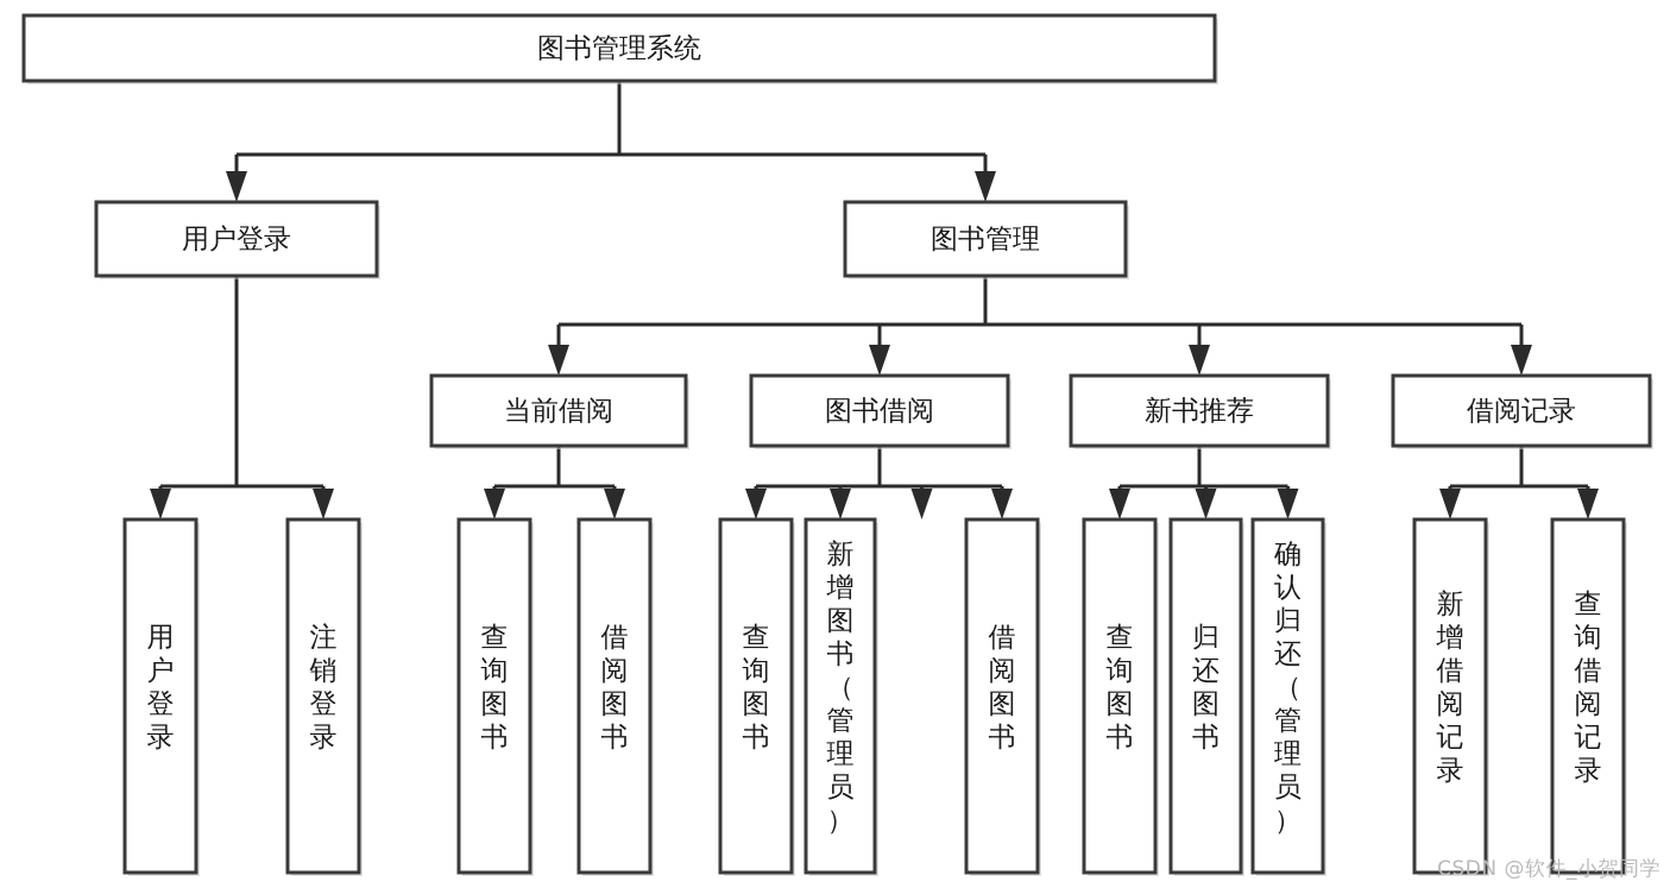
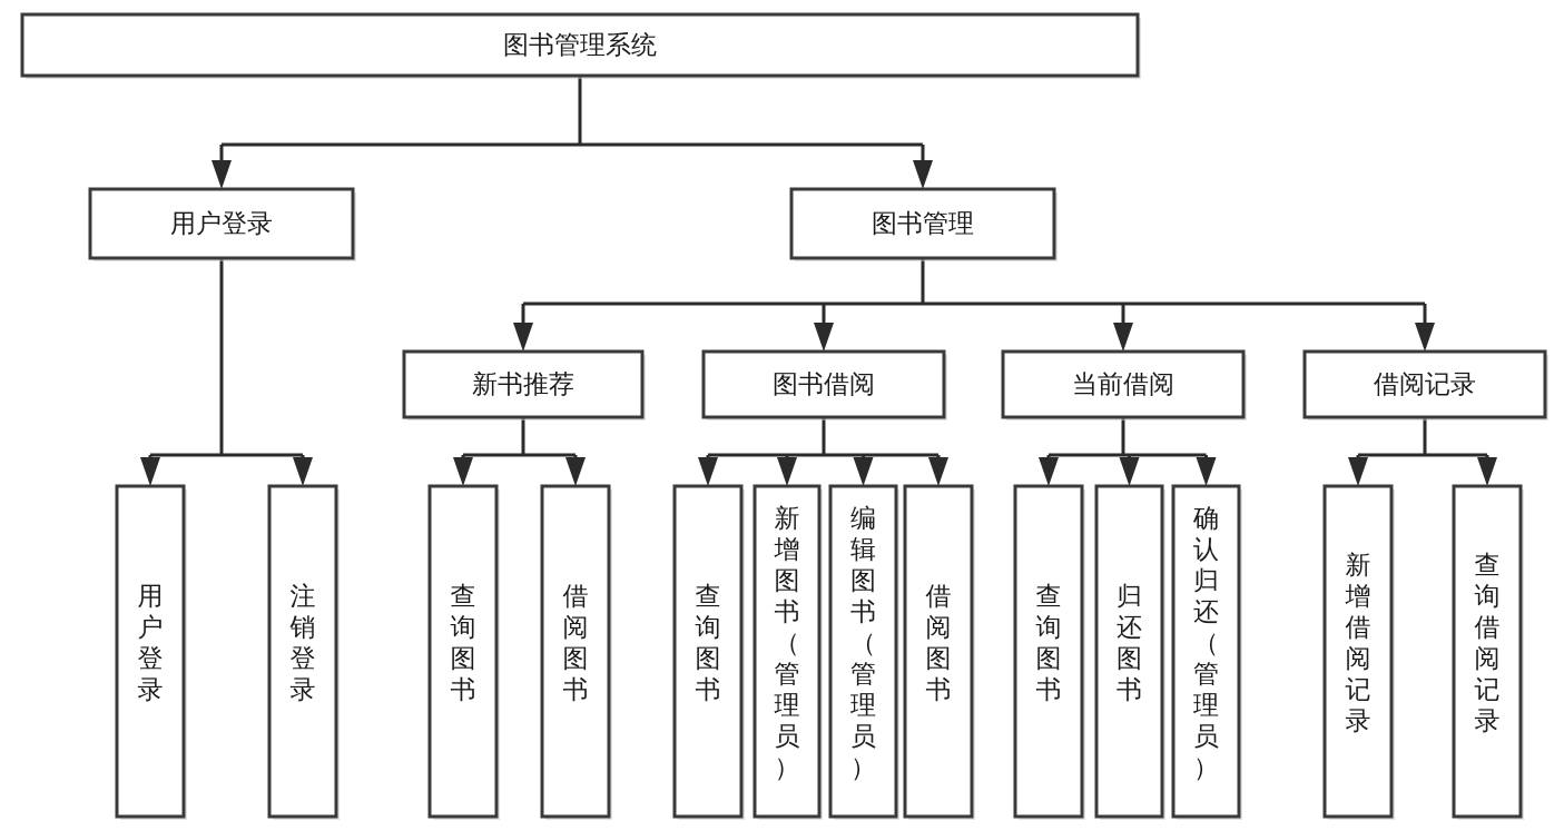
  图书管理系统
  用户登录
  图书管理
- 当前借阅
+ 新书推荐
  图书借阅
- 新书推荐
+ 当前借阅
  借阅记录
  用户登录
  注销登录
  查询图书
  借阅图书
  查询图书
  新增图书（管理员）
+ 编辑图书（管理员）
  借阅图书
  查询图书
  归还图书
  确认归还（管理员）
  新增借阅记录
  查询借阅记录
- CSDN @软件_小贺同学
